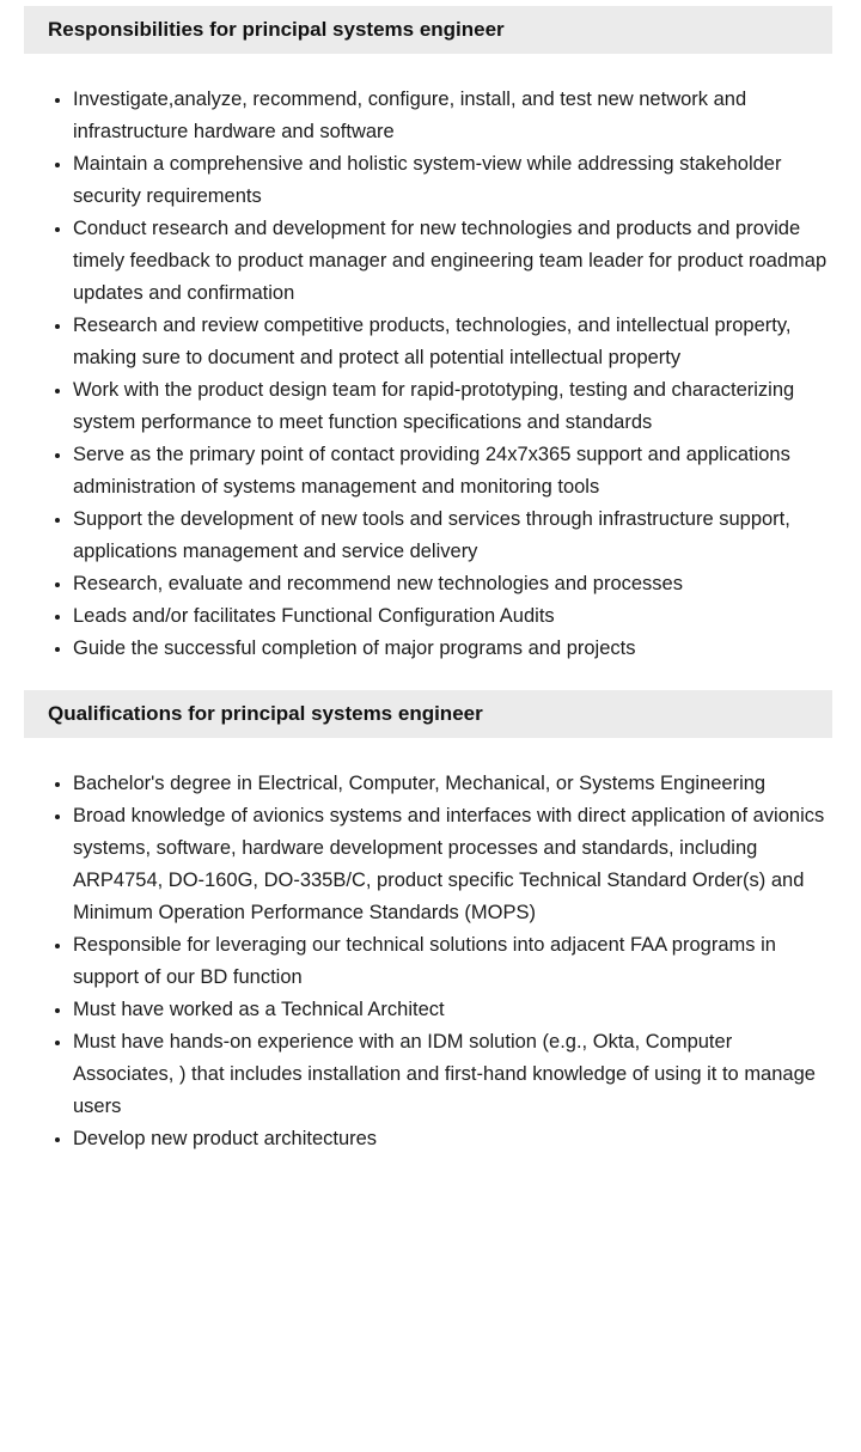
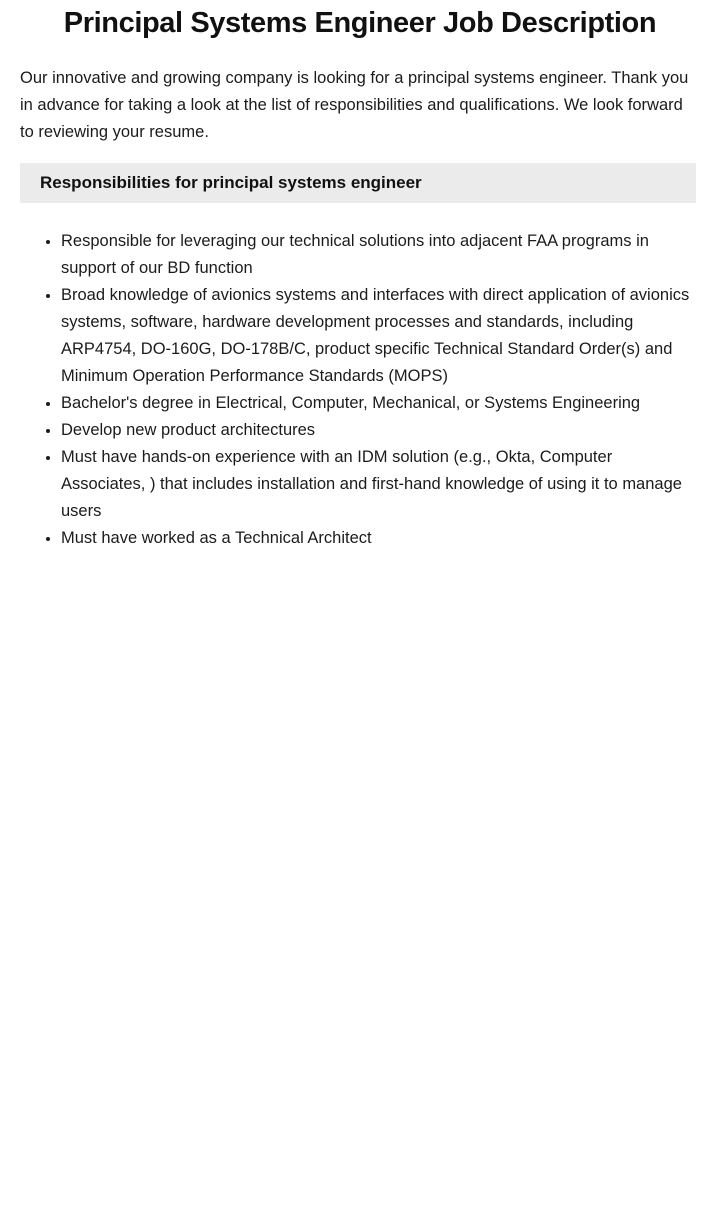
+ Principal Systems Engineer Job Description
+ Our innovative and growing company is looking for a principal systems engineer. Thank you in advance for taking a look at the list of responsibilities and qualifications. We look forward to reviewing your resume.
  Responsibilities for principal systems engineer
- Investigate,analyze, recommend, configure, install, and test new network and infrastructure hardware and software
- Maintain a comprehensive and holistic system-view while addressing stakeholder security requirements
- Conduct research and development for new technologies and products and provide timely feedback to product manager and engineering team leader for product roadmap updates and confirmation
- Research and review competitive products, technologies, and intellectual property, making sure to document and protect all potential intellectual property
- Work with the product design team for rapid-prototyping, testing and characterizing system performance to meet function specifications and standards
- Serve as the primary point of contact providing 24x7x365 support and applications administration of systems management and monitoring tools
- Support the development of new tools and services through infrastructure support, applications management and service delivery
- Research, evaluate and recommend new technologies and processes
- Leads and/or facilitates Functional Configuration Audits
- Guide the successful completion of major programs and projects
- Qualifications for principal systems engineer
- Bachelor's degree in Electrical, Computer, Mechanical, or Systems Engineering
+ Responsible for leveraging our technical solutions into adjacent FAA programs in support of our BD function
- Broad knowledge of avionics systems and interfaces with direct application of avionics systems, software, hardware development processes and standards, including ARP4754, DO-160G, DO-335B/C, product specific Technical Standard Order(s) and Minimum Operation Performance Standards (MOPS)
+ Broad knowledge of avionics systems and interfaces with direct application of avionics systems, software, hardware development processes and standards, including ARP4754, DO-160G, DO-178B/C, product specific Technical Standard Order(s) and Minimum Operation Performance Standards (MOPS)
- Responsible for leveraging our technical solutions into adjacent FAA programs in support of our BD function
+ Bachelor's degree in Electrical, Computer, Mechanical, or Systems Engineering
- Must have worked as a Technical Architect
+ Develop new product architectures
  Must have hands-on experience with an IDM solution (e.g., Okta, Computer Associates, ) that includes installation and first-hand knowledge of using it to manage users
- Develop new product architectures
+ Must have worked as a Technical Architect
